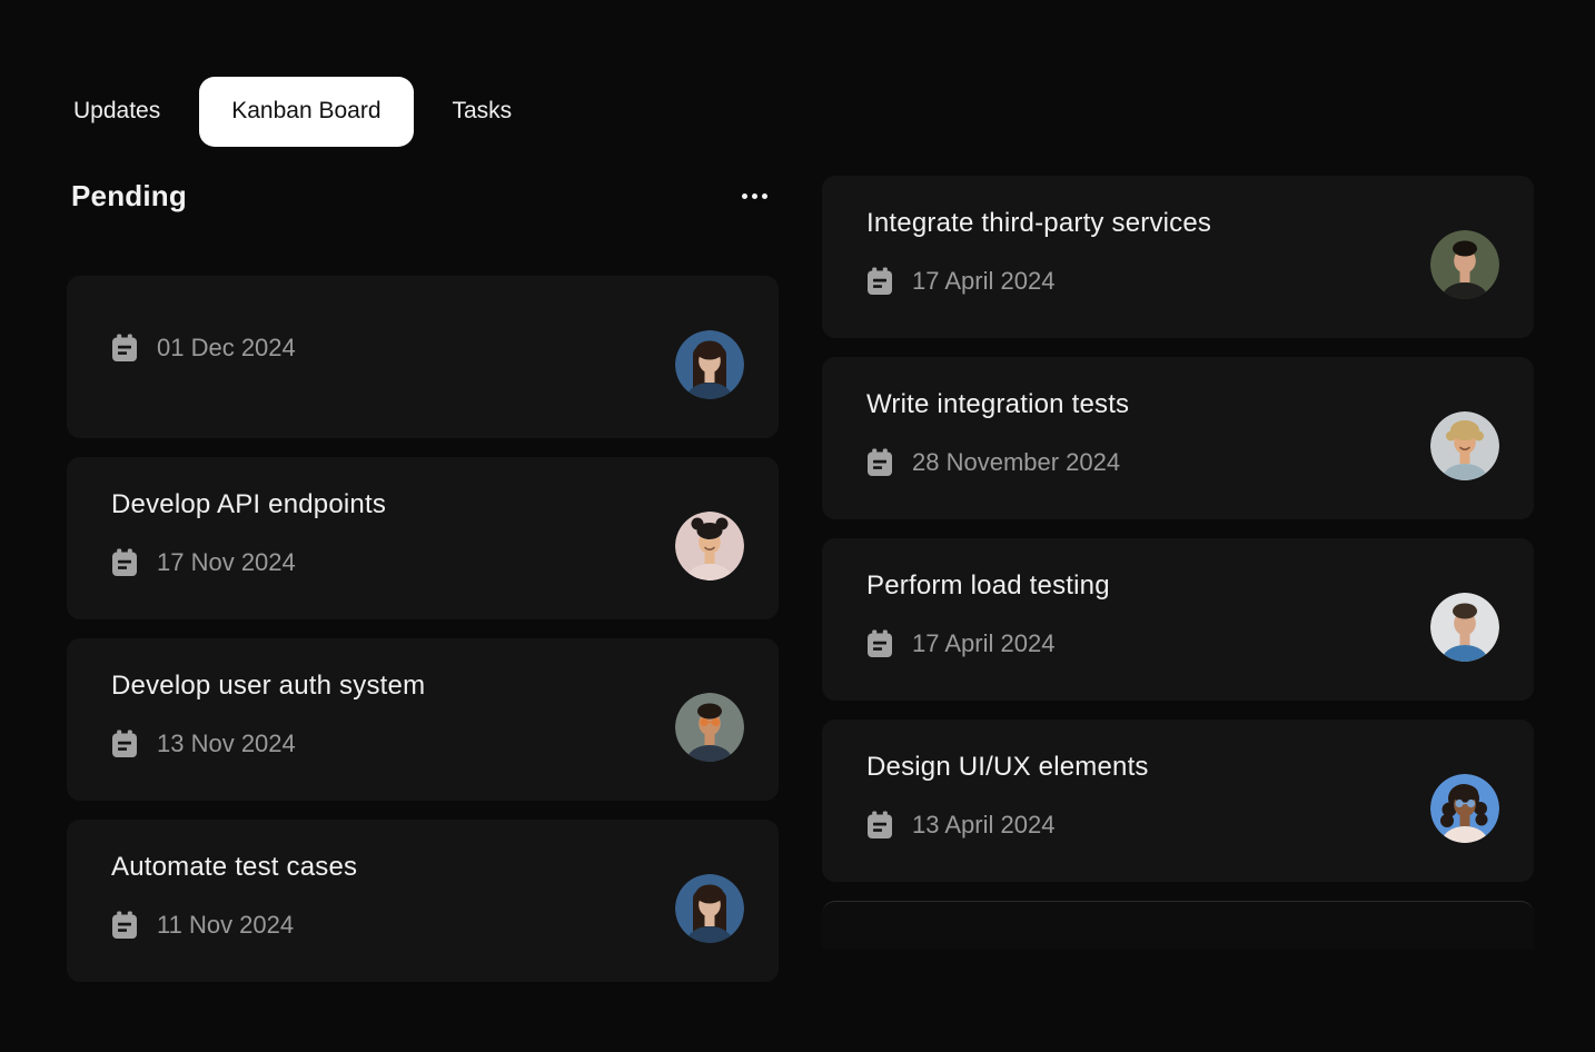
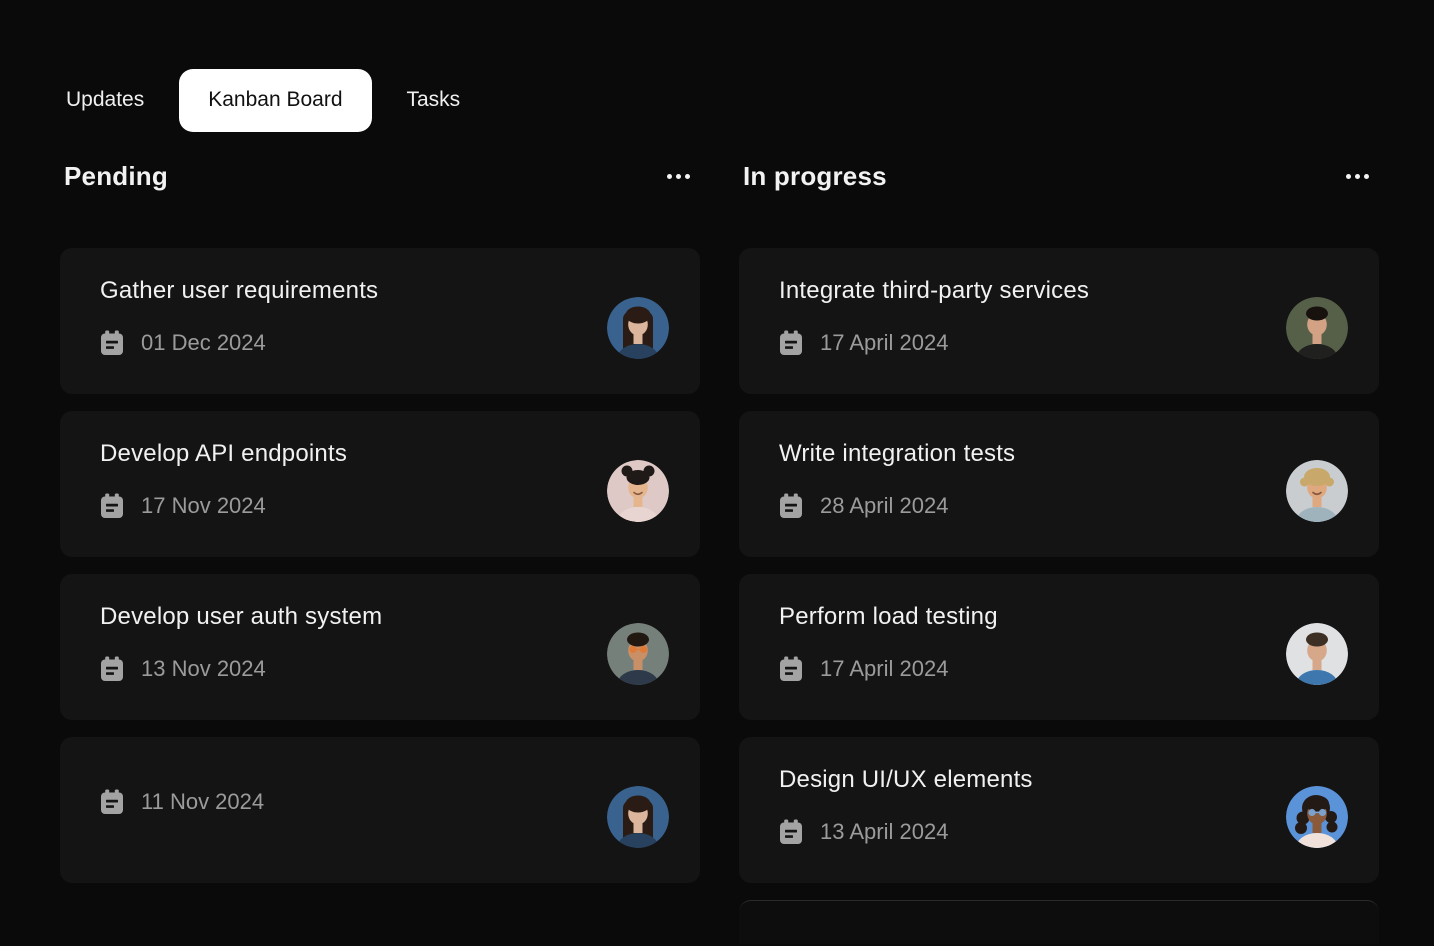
  Updates
  Kanban Board
  Tasks
  Pending
+ Gather user requirements
  01 Dec 2024
  Develop API endpoints
  17 Nov 2024
  Develop user auth system
  13 Nov 2024
- Automate test cases
  11 Nov 2024
+ In progress
  Integrate third-party services
  17 April 2024
  Write integration tests
- 28 November 2024
+ 28 April 2024
  Perform load testing
  17 April 2024
  Design UI/UX elements
  13 April 2024
